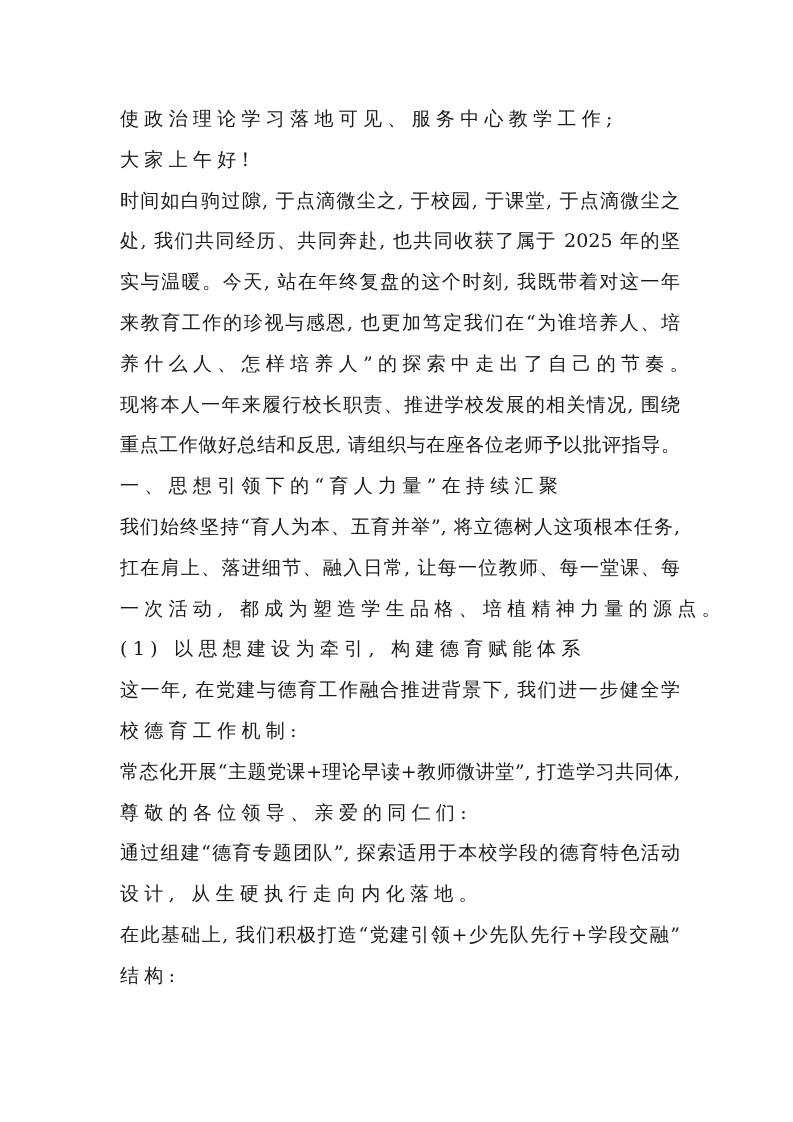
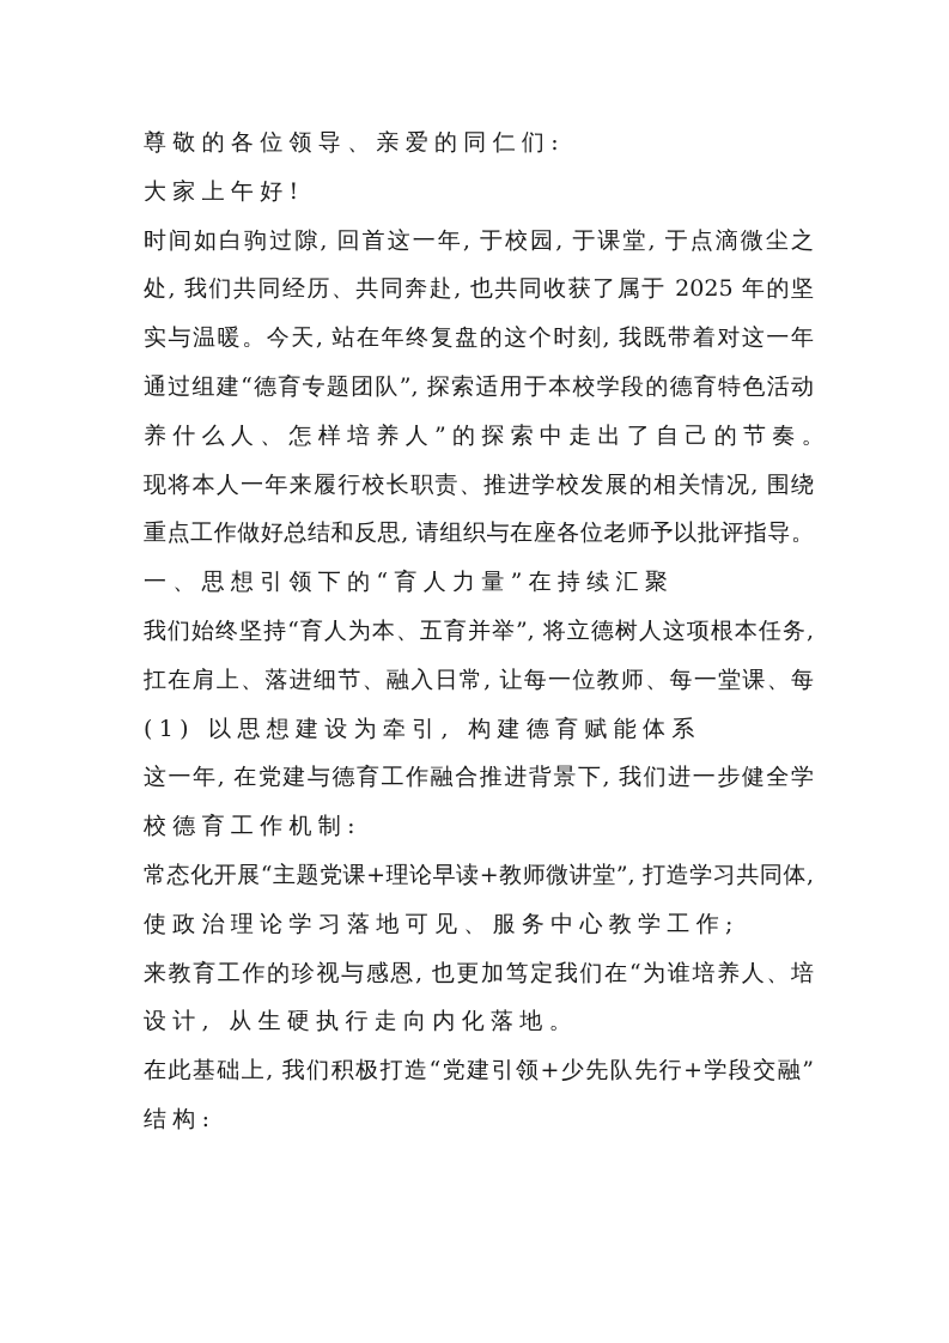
- 使政治理论学习落地可见、服务中心教学工作;
+ 尊敬的各位领导、亲爱的同仁们:
  大家上午好!
- 时间如白驹过隙, 于点滴微尘之, 于校园, 于课堂, 于点滴微尘之
+ 时间如白驹过隙, 回首这一年, 于校园, 于课堂, 于点滴微尘之
  处, 我们共同经历、共同奔赴, 也共同收获了属于 2025 年的坚
  实与温暖。今天, 站在年终复盘的这个时刻, 我既带着对这一年
- 来教育工作的珍视与感恩, 也更加笃定我们在“为谁培养人、培
+ 通过组建“德育专题团队”, 探索适用于本校学段的德育特色活动
  养什么人、怎样培养人”的探索中走出了自己的节奏。
  现将本人一年来履行校长职责、推进学校发展的相关情况, 围绕
  重点工作做好总结和反思, 请组织与在座各位老师予以批评指导。
  一、思想引领下的“育人力量”在持续汇聚
  我们始终坚持“育人为本、五育并举”, 将立德树人这项根本任务,
  扛在肩上、落进细节、融入日常, 让每一位教师、每一堂课、每
- 一次活动, 都成为塑造学生品格、培植精神力量的源点。
  (1) 以思想建设为牵引, 构建德育赋能体系
  这一年, 在党建与德育工作融合推进背景下, 我们进一步健全学
  校德育工作机制:
  常态化开展“主题党课+理论早读+教师微讲堂”, 打造学习共同体,
- 尊敬的各位领导、亲爱的同仁们:
+ 使政治理论学习落地可见、服务中心教学工作;
- 通过组建“德育专题团队”, 探索适用于本校学段的德育特色活动
+ 来教育工作的珍视与感恩, 也更加笃定我们在“为谁培养人、培
  设计, 从生硬执行走向内化落地。
  在此基础上, 我们积极打造“党建引领+少先队先行+学段交融”
  结构:
